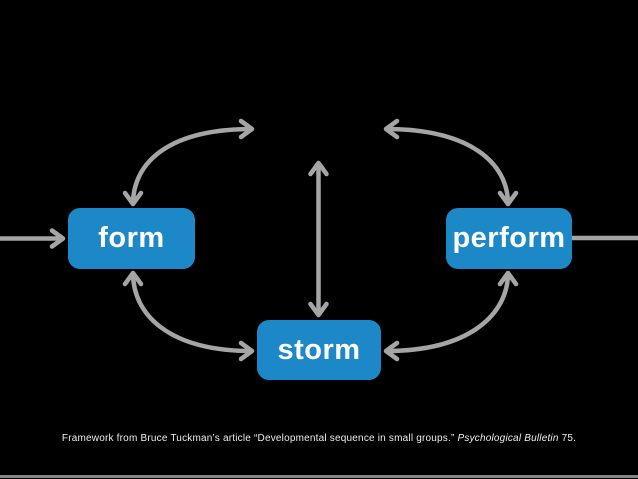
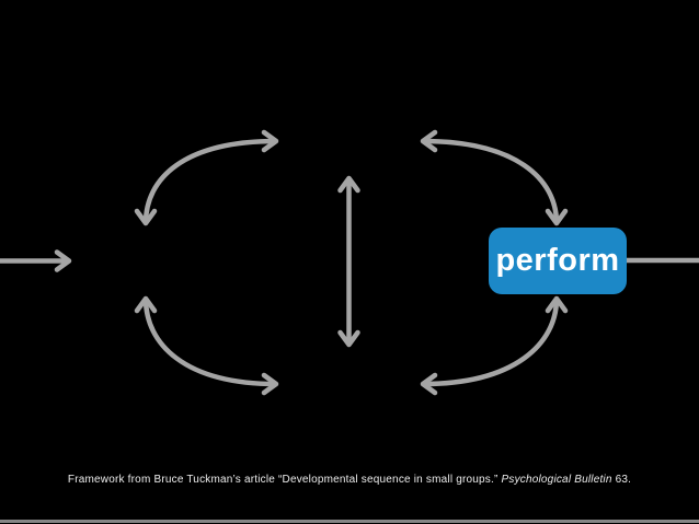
- form
- storm
  perform
- Framework from Bruce Tuckman’s article “Developmental sequence in small groups.” Psychological Bulletin 75.
+ Framework from Bruce Tuckman’s article “Developmental sequence in small groups.” Psychological Bulletin 63.
